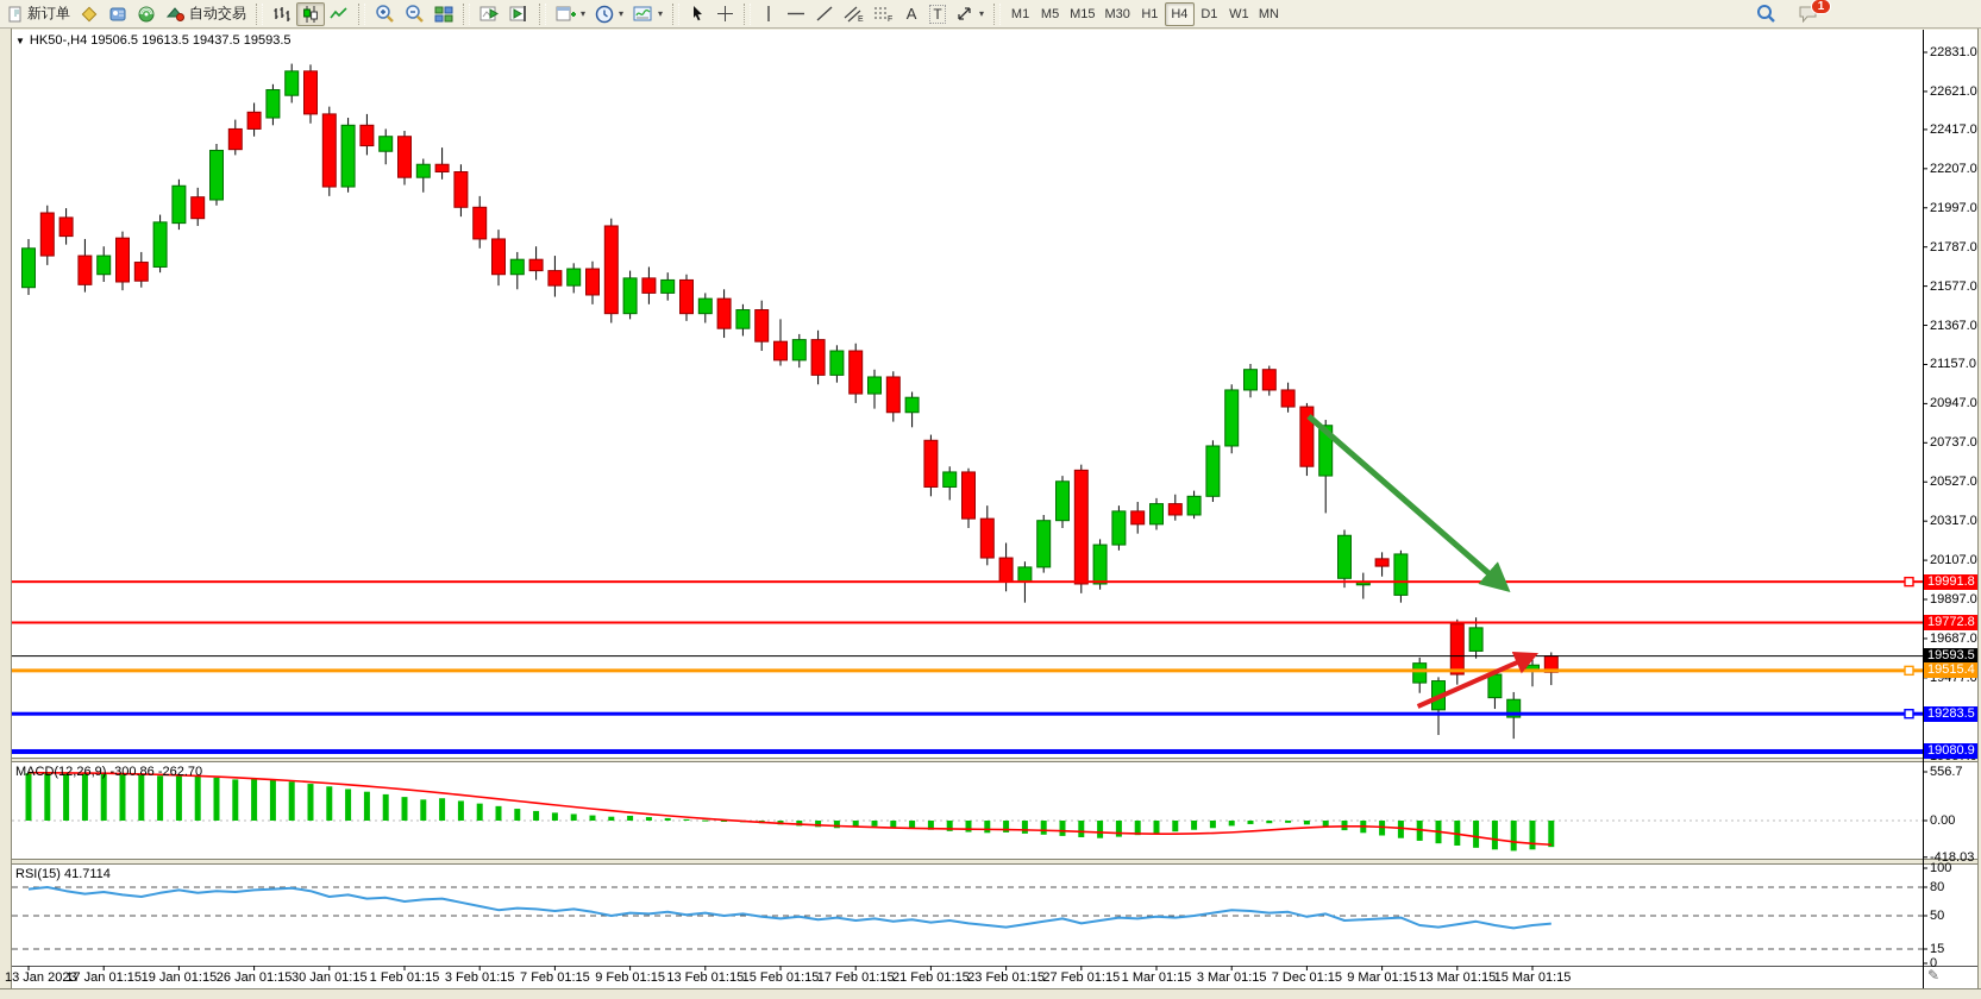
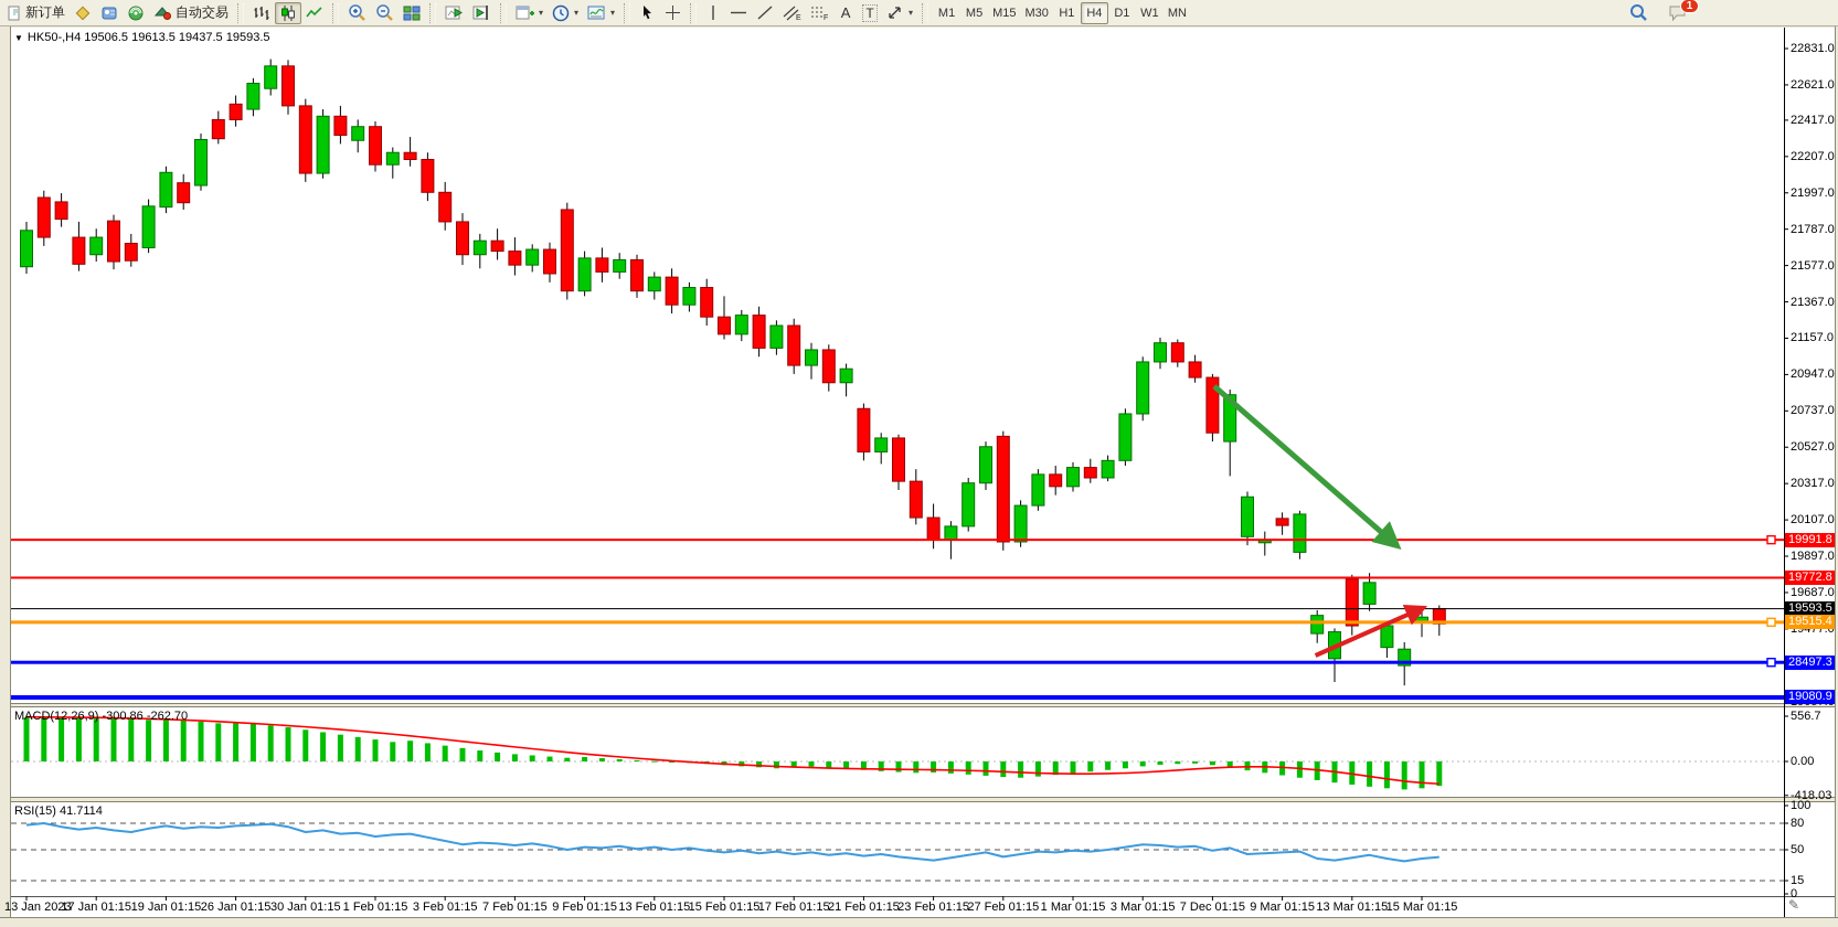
  新订单
  自动交易
  ▾
  ▾
  ▾
  A
  T
  ▾
  M1
  M5
  M15
  M30
  H1
  H4
  D1
  W1
  MN
  1
  22831.0
  22621.0
  22417.0
  22207.0
  21997.0
  21787.0
  21577.0
  21367.0
  21157.0
  20947.0
  20737.0
  20527.0
  20317.0
  20107.0
  19897.0
  19687.0
  556.7
  0.00
  -418.03
  100
  80
  50
  15
  0
  19991.8
  19772.8
  19593.5
  19515.4
- 19283.5
+ 28497.3
  19080.9
  13 Jan 2023
  17 Jan 01:15
  19 Jan 01:15
  26 Jan 01:15
  30 Jan 01:15
  1 Feb 01:15
  3 Feb 01:15
  7 Feb 01:15
  9 Feb 01:15
  13 Feb 01:15
  15 Feb 01:15
  17 Feb 01:15
  21 Feb 01:15
  23 Feb 01:15
  27 Feb 01:15
  1 Mar 01:15
  3 Mar 01:15
  7 Dec 01:15
  9 Mar 01:15
  13 Mar 01:15
  15 Mar 01:15
  ▼ HK50-,H4 19506.5 19613.5 19437.5 19593.5
  MACD(12,26,9) -300.86 -262.70
  RSI(15) 41.7114
  ✎
